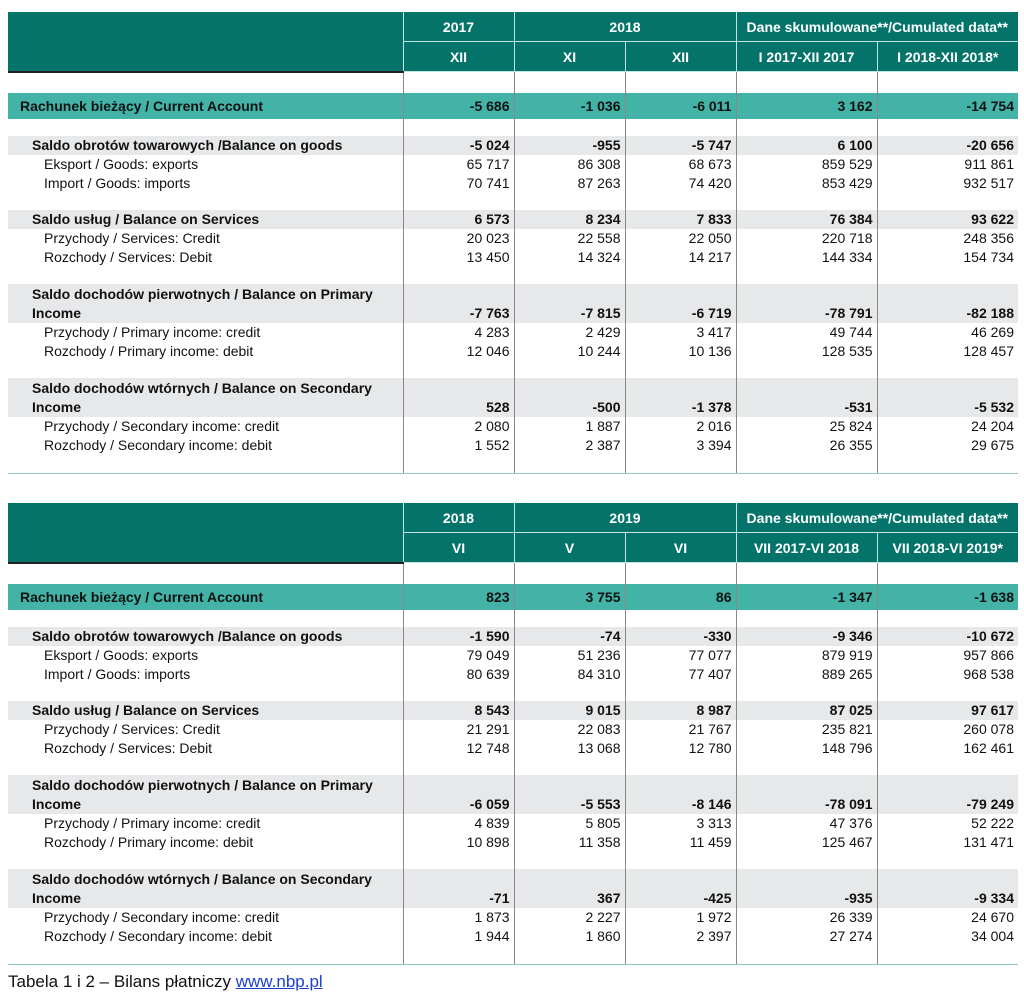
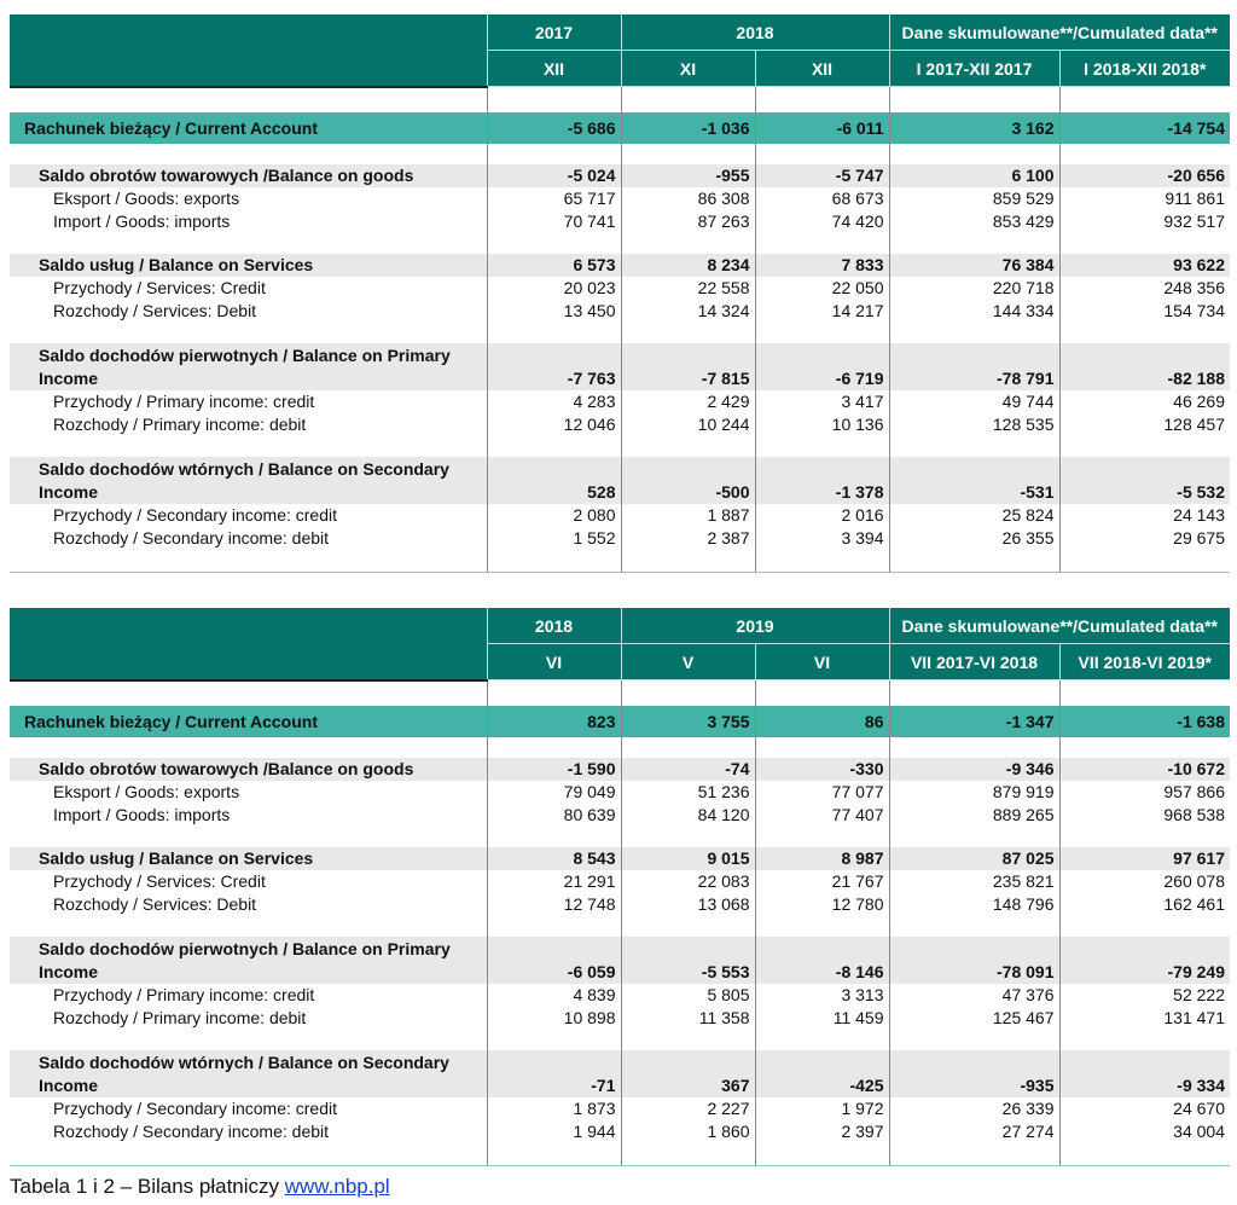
  	2017	2018	Dane skumulowane**/Cumulated data**
  XII	XI	XII	I 2017-XII 2017	I 2018-XII 2018*
  Rachunek bieżący / Current Account	-5 686	-1 036	-6 011	3 162	-14 754
  Saldo obrotów towarowych /Balance on goods	-5 024	-955	-5 747	6 100	-20 656
  Eksport / Goods: exports	65 717	86 308	68 673	859 529	911 861
  Import / Goods: imports	70 741	87 263	74 420	853 429	932 517
  Saldo usług / Balance on Services	6 573	8 234	7 833	76 384	93 622
  Przychody / Services: Credit	20 023	22 558	22 050	220 718	248 356
  Rozchody / Services: Debit	13 450	14 324	14 217	144 334	154 734
  Saldo dochodów pierwotnych / Balance on Primary
  Income	-7 763	-7 815	-6 719	-78 791	-82 188
  Przychody / Primary income: credit	4 283	2 429	3 417	49 744	46 269
  Rozchody / Primary income: debit	12 046	10 244	10 136	128 535	128 457
  Saldo dochodów wtórnych / Balance on Secondary
  Income	528	-500	-1 378	-531	-5 532
- Przychody / Secondary income: credit	2 080	1 887	2 016	25 824	24 204
+ Przychody / Secondary income: credit	2 080	1 887	2 016	25 824	24 143
  Rozchody / Secondary income: debit	1 552	2 387	3 394	26 355	29 675
  	2018	2019	Dane skumulowane**/Cumulated data**
  VI	V	VI	VII 2017-VI 2018	VII 2018-VI 2019*
  Rachunek bieżący / Current Account	823	3 755	86	-1 347	-1 638
  Saldo obrotów towarowych /Balance on goods	-1 590	-74	-330	-9 346	-10 672
  Eksport / Goods: exports	79 049	51 236	77 077	879 919	957 866
- Import / Goods: imports	80 639	84 310	77 407	889 265	968 538
+ Import / Goods: imports	80 639	84 120	77 407	889 265	968 538
  Saldo usług / Balance on Services	8 543	9 015	8 987	87 025	97 617
  Przychody / Services: Credit	21 291	22 083	21 767	235 821	260 078
  Rozchody / Services: Debit	12 748	13 068	12 780	148 796	162 461
  Saldo dochodów pierwotnych / Balance on Primary
  Income	-6 059	-5 553	-8 146	-78 091	-79 249
  Przychody / Primary income: credit	4 839	5 805	3 313	47 376	52 222
  Rozchody / Primary income: debit	10 898	11 358	11 459	125 467	131 471
  Saldo dochodów wtórnych / Balance on Secondary
  Income	-71	367	-425	-935	-9 334
  Przychody / Secondary income: credit	1 873	2 227	1 972	26 339	24 670
  Rozchody / Secondary income: debit	1 944	1 860	2 397	27 274	34 004
  Tabela 1 i 2 – Bilans płatniczy www.nbp.pl
